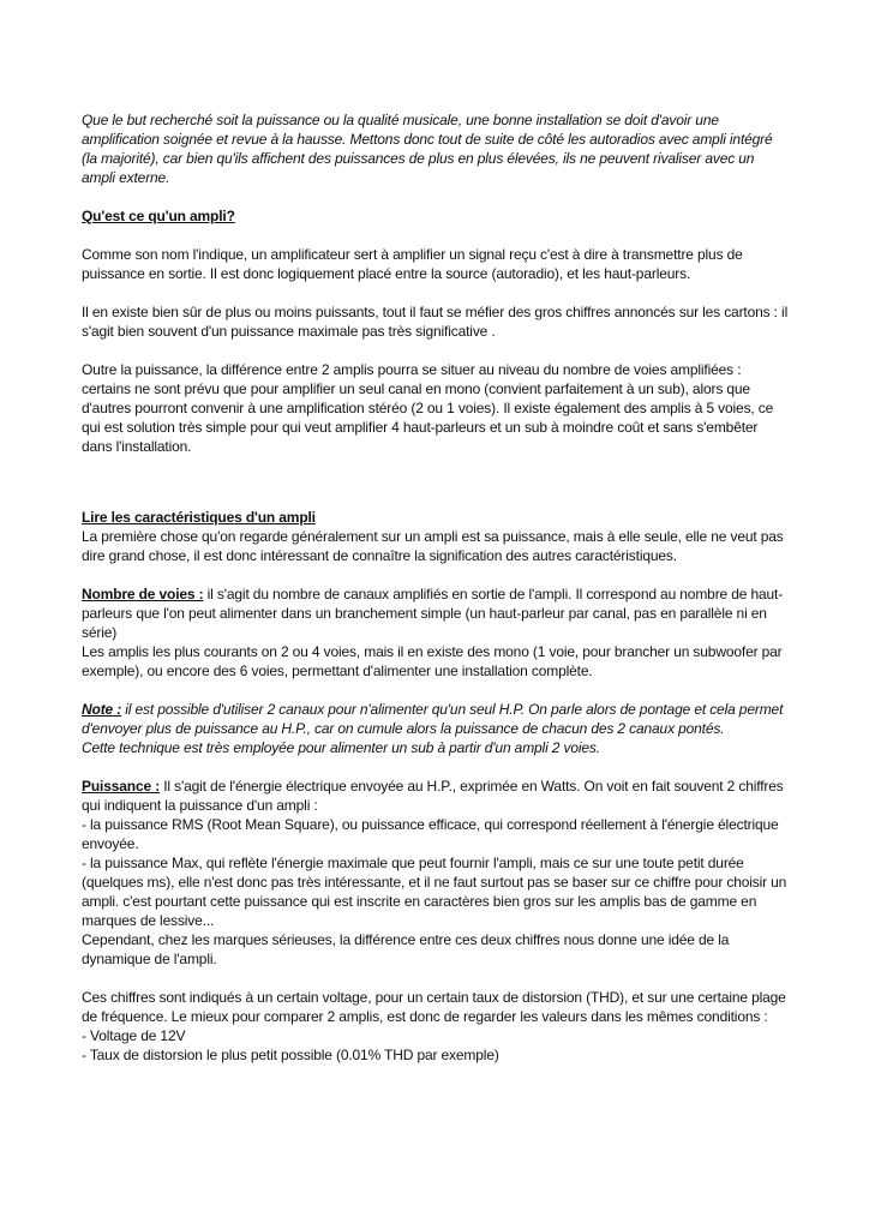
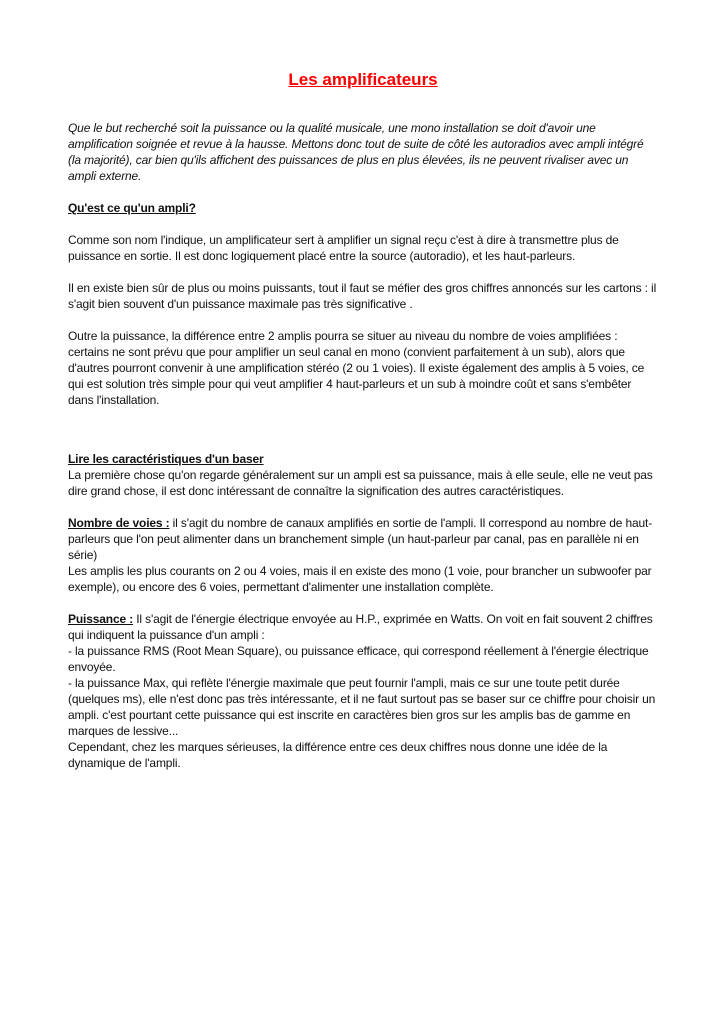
+ Les amplificateurs
- Que le but recherché soit la puissance ou la qualité musicale, une bonne installation se doit d'avoir une amplification soignée et revue à la hausse. Mettons donc tout de suite de côté les autoradios avec ampli intégré (la majorité), car bien qu'ils affichent des puissances de plus en plus élevées, ils ne peuvent rivaliser avec un ampli externe.
+ Que le but recherché soit la puissance ou la qualité musicale, une mono installation se doit d'avoir une amplification soignée et revue à la hausse. Mettons donc tout de suite de côté les autoradios avec ampli intégré (la majorité), car bien qu'ils affichent des puissances de plus en plus élevées, ils ne peuvent rivaliser avec un ampli externe.
  Qu'est ce qu'un ampli?
  Comme son nom l'indique, un amplificateur sert à amplifier un signal reçu c'est à dire à transmettre plus de puissance en sortie. Il est donc logiquement placé entre la source (autoradio), et les haut-parleurs.
  Il en existe bien sûr de plus ou moins puissants, tout il faut se méfier des gros chiffres annoncés sur les cartons : il s'agit bien souvent d'un puissance maximale pas très significative .
  Outre la puissance, la différence entre 2 amplis pourra se situer au niveau du nombre de voies amplifiées : certains ne sont prévu que pour amplifier un seul canal en mono (convient parfaitement à un sub), alors que d'autres pourront convenir à une amplification stéréo (2 ou 1 voies). Il existe également des amplis à 5 voies, ce qui est solution très simple pour qui veut amplifier 4 haut-parleurs et un sub à moindre coût et sans s'embêter dans l'installation.
- Lire les caractéristiques d'un ampli
+ Lire les caractéristiques d'un baser
  La première chose qu'on regarde généralement sur un ampli est sa puissance, mais à elle seule, elle ne veut pas dire grand chose, il est donc intéressant de connaître la signification des autres caractéristiques.
  Nombre de voies : il s'agit du nombre de canaux amplifiés en sortie de l'ampli. Il correspond au nombre de haut-parleurs que l'on peut alimenter dans un branchement simple (un haut-parleur par canal, pas en parallèle ni en série)
  Les amplis les plus courants on 2 ou 4 voies, mais il en existe des mono (1 voie, pour brancher un subwoofer par exemple), ou encore des 6 voies, permettant d'alimenter une installation complète.
- Note : il est possible d'utiliser 2 canaux pour n'alimenter qu'un seul H.P. On parle alors de pontage et cela permet d'envoyer plus de puissance au H.P., car on cumule alors la puissance de chacun des 2 canaux pontés.
- Cette technique est très employée pour alimenter un sub à partir d'un ampli 2 voies.
  Puissance : Il s'agit de l'énergie électrique envoyée au H.P., exprimée en Watts. On voit en fait souvent 2 chiffres qui indiquent la puissance d'un ampli :
  - la puissance RMS (Root Mean Square), ou puissance efficace, qui correspond réellement à l'énergie électrique envoyée.
  - la puissance Max, qui reflète l'énergie maximale que peut fournir l'ampli, mais ce sur une toute petit durée (quelques ms), elle n'est donc pas très intéressante, et il ne faut surtout pas se baser sur ce chiffre pour choisir un ampli. c'est pourtant cette puissance qui est inscrite en caractères bien gros sur les amplis bas de gamme en marques de lessive...
  Cependant, chez les marques sérieuses, la différence entre ces deux chiffres nous donne une idée de la dynamique de l'ampli.
- Ces chiffres sont indiqués à un certain voltage, pour un certain taux de distorsion (THD), et sur une certaine plage de fréquence. Le mieux pour comparer 2 amplis, est donc de regarder les valeurs dans les mêmes conditions :
- - Voltage de 12V
- - Taux de distorsion le plus petit possible (0.01% THD par exemple)
